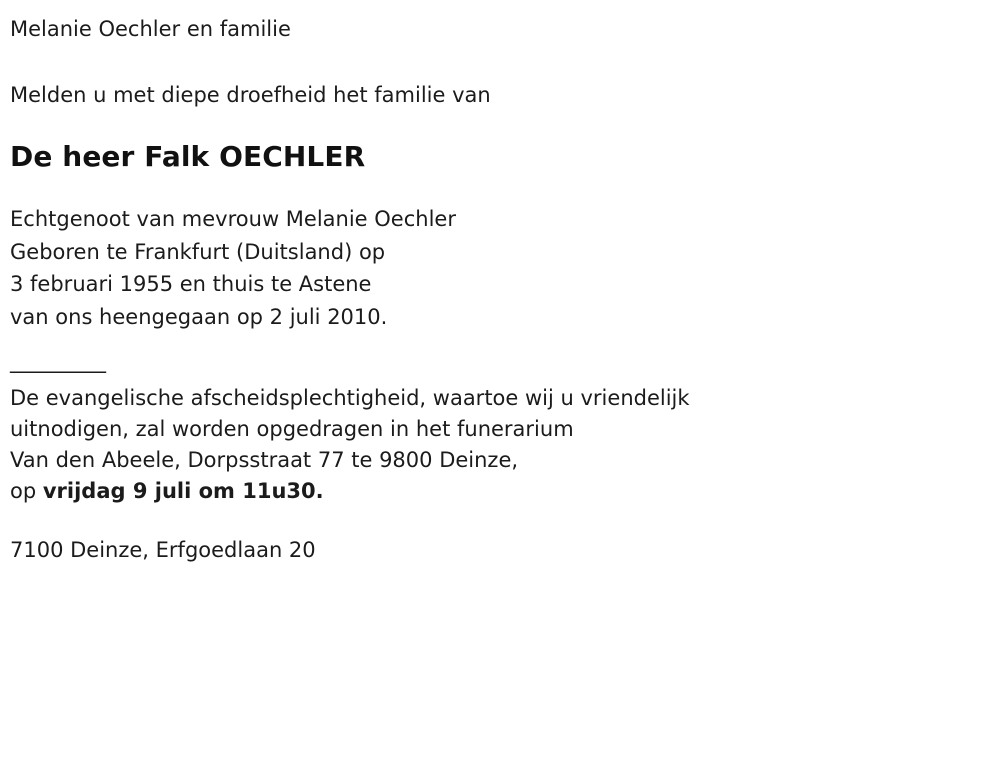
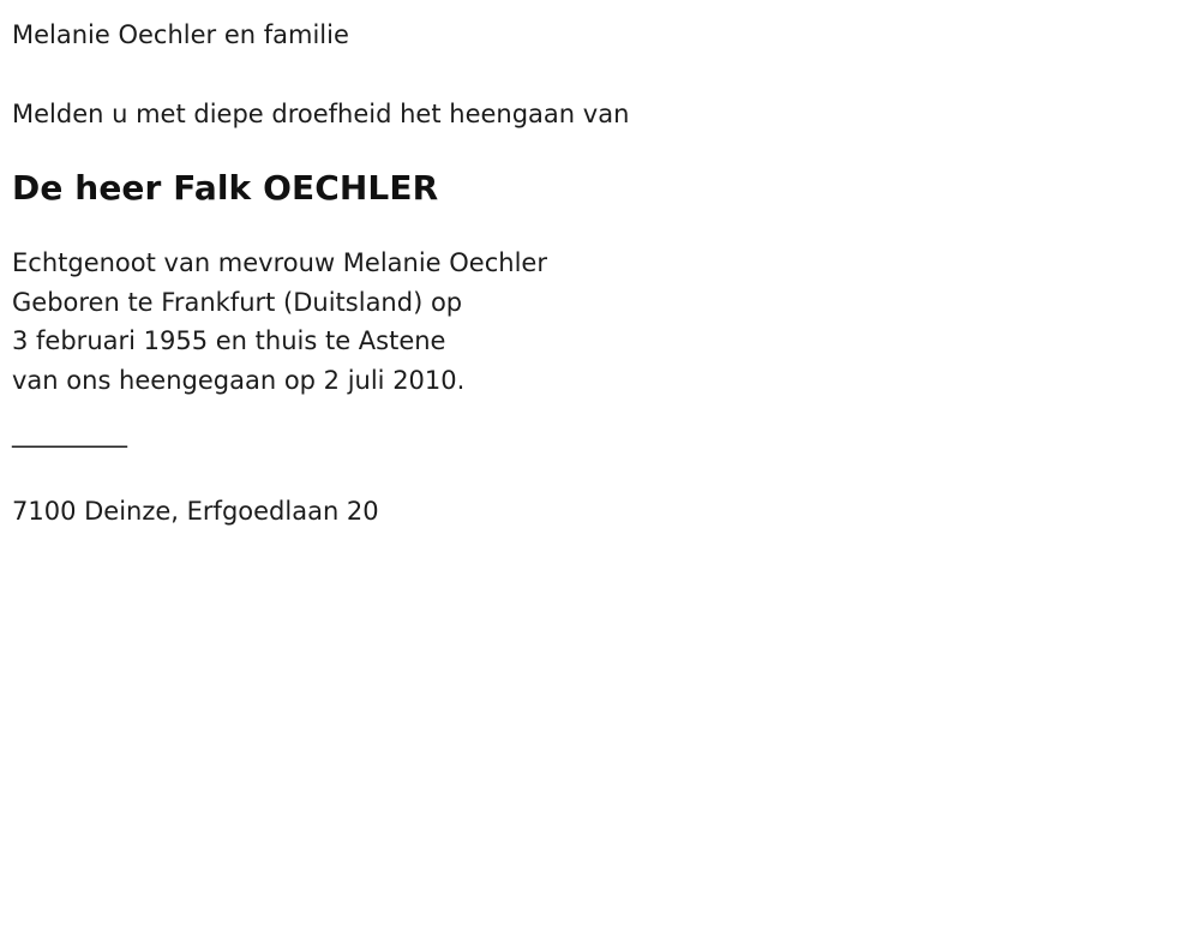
  Melanie Oechler en familie
- Melden u met diepe droefheid het familie van
+ Melden u met diepe droefheid het heengaan van
  De heer Falk OECHLER
  Echtgenoot van mevrouw Melanie Oechler
  Geboren te Frankfurt (Duitsland) op
  3 februari 1955 en thuis te Astene
  van ons heengegaan op 2 juli 2010.
  __________
- De evangelische afscheidsplechtigheid, waartoe wij u vriendelijk
- uitnodigen, zal worden opgedragen in het funerarium
- Van den Abeele, Dorpsstraat 77 te 9800 Deinze,
- op vrijdag 9 juli om 11u30.
  7100 Deinze, Erfgoedlaan 20
